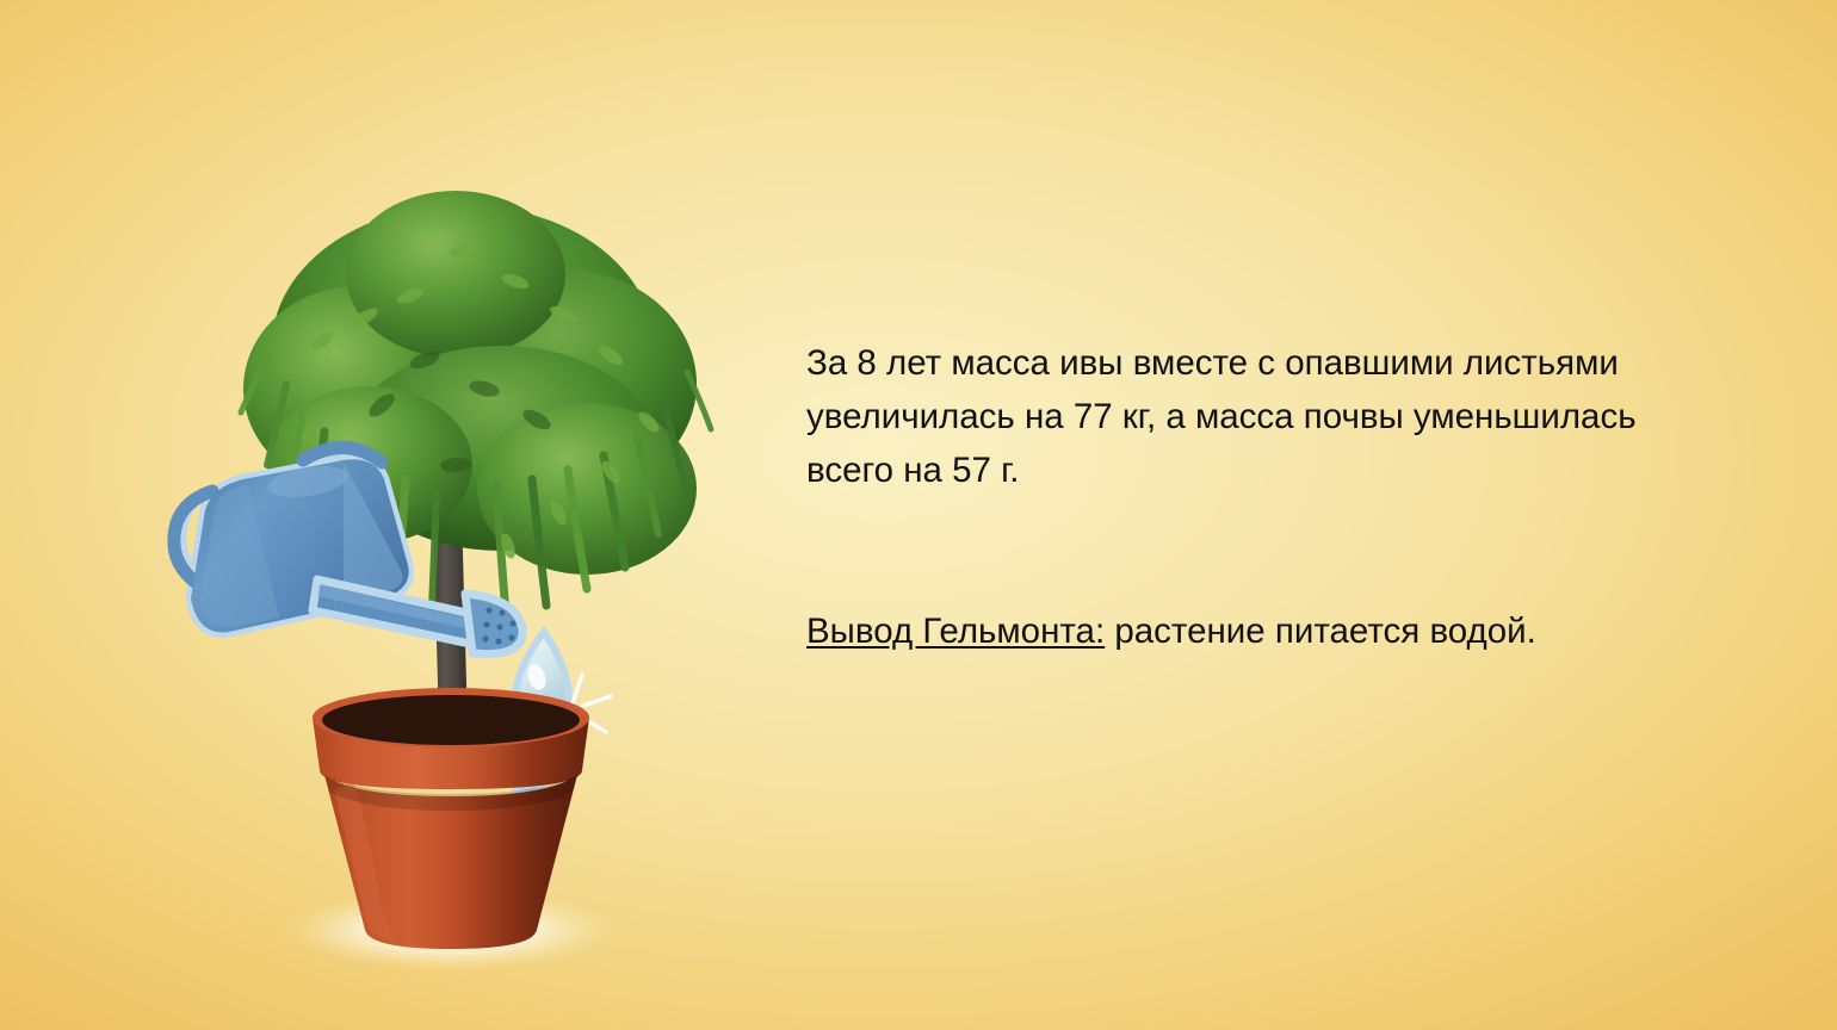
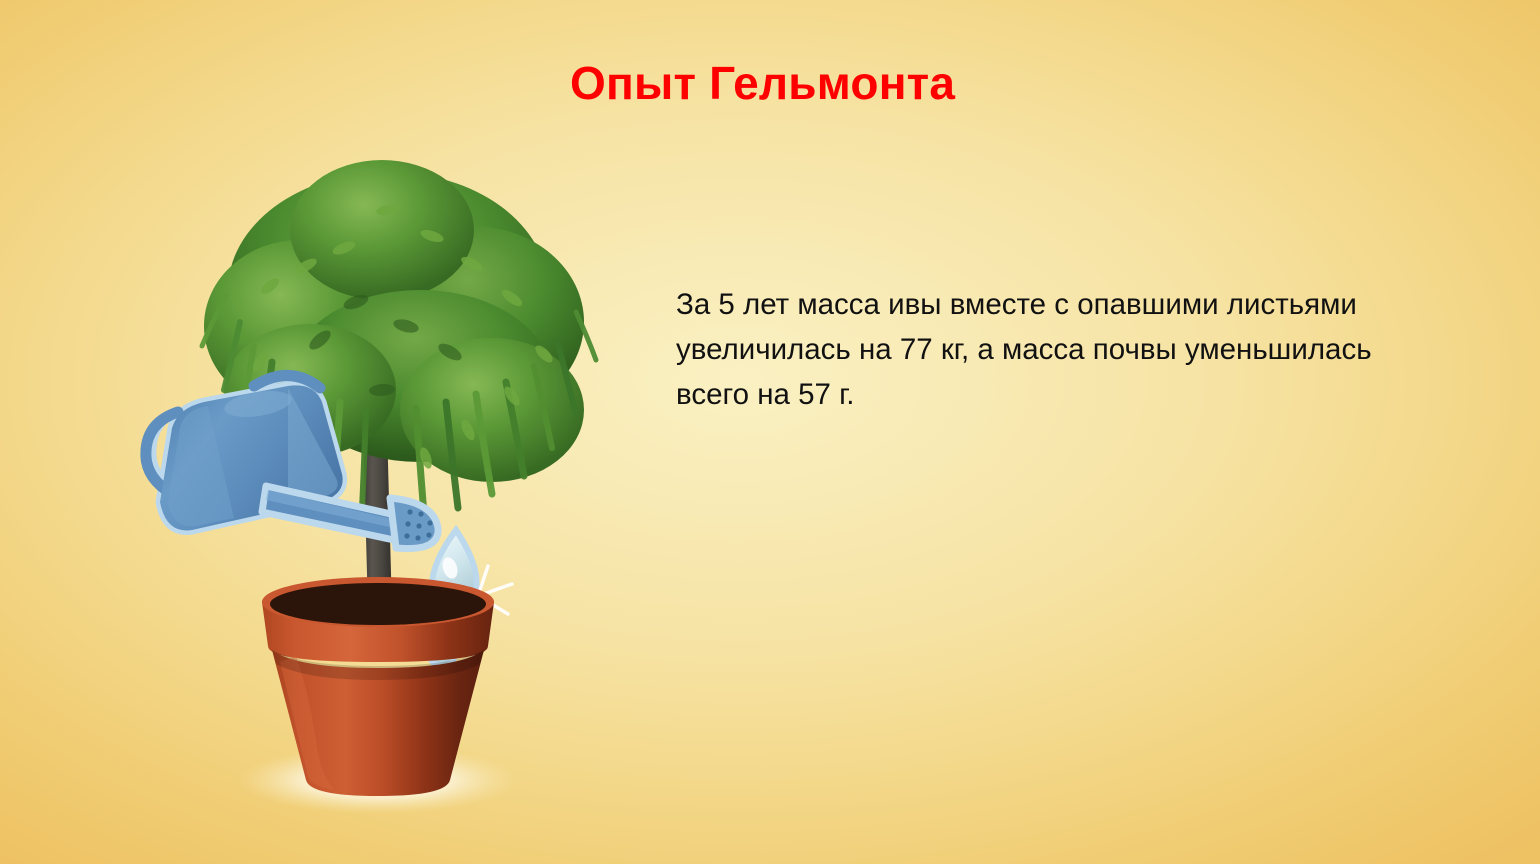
+ Опыт Гельмонта
- За 8 лет масса ивы вместе с опавшими листьями увеличилась на 77 кг, а масса почвы уменьшилась всего на 57 г.
+ За 5 лет масса ивы вместе с опавшими листьями увеличилась на 77 кг, а масса почвы уменьшилась всего на 57 г.
- Вывод Гельмонта: растение питается водой.
